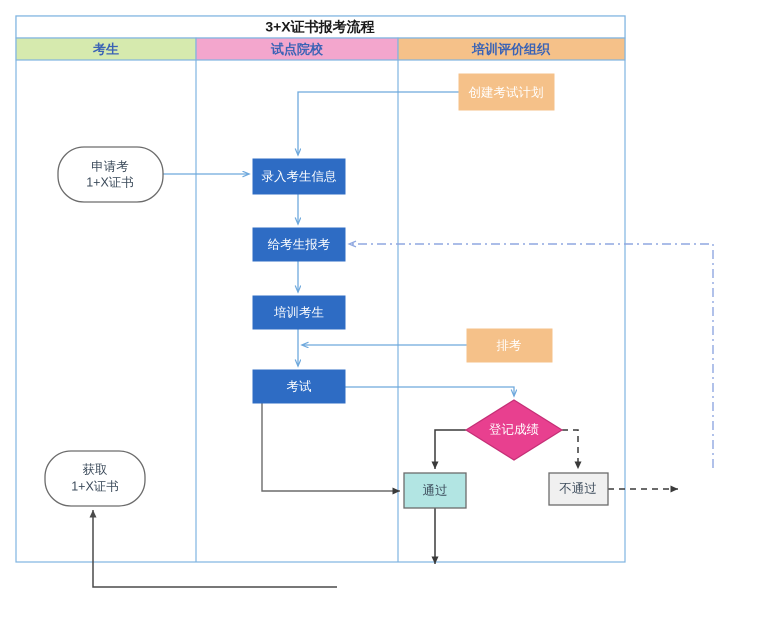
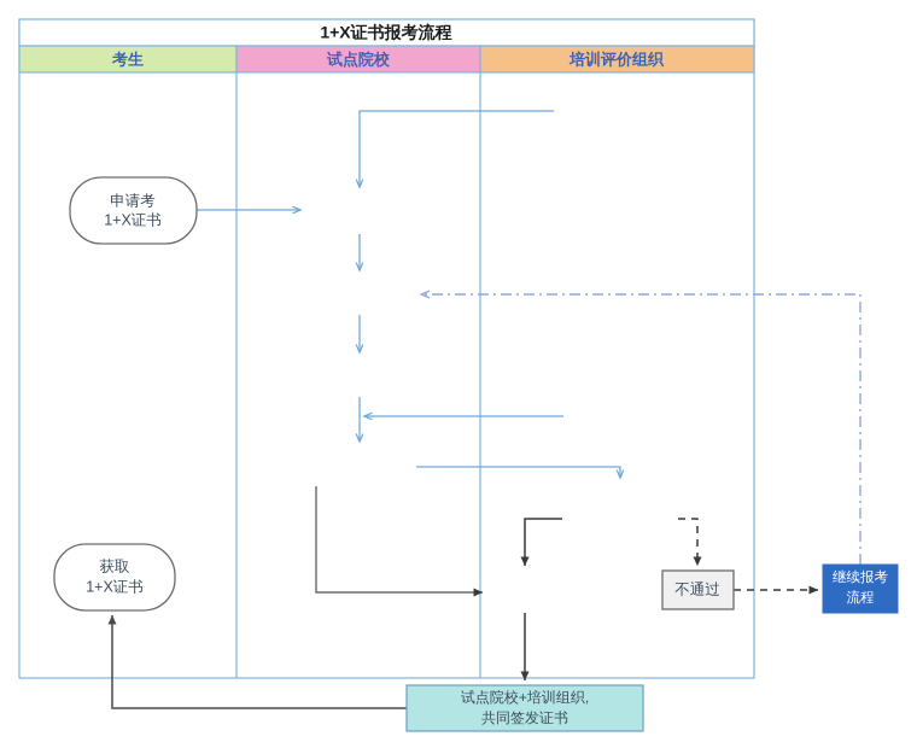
- 3+X证书报考流程
+ 1+X证书报考流程
  考生
  试点院校
  培训评价组织
  申请考
  1+X证书
- 创建考试计划
- 录入考生信息
- 给考生报考
- 培训考生
- 排考
- 考试
- 登记成绩
- 通过
  不通过
+ 继续报考
+ 流程
+ 试点院校+培训组织,
+ 共同签发证书
  获取
  1+X证书
